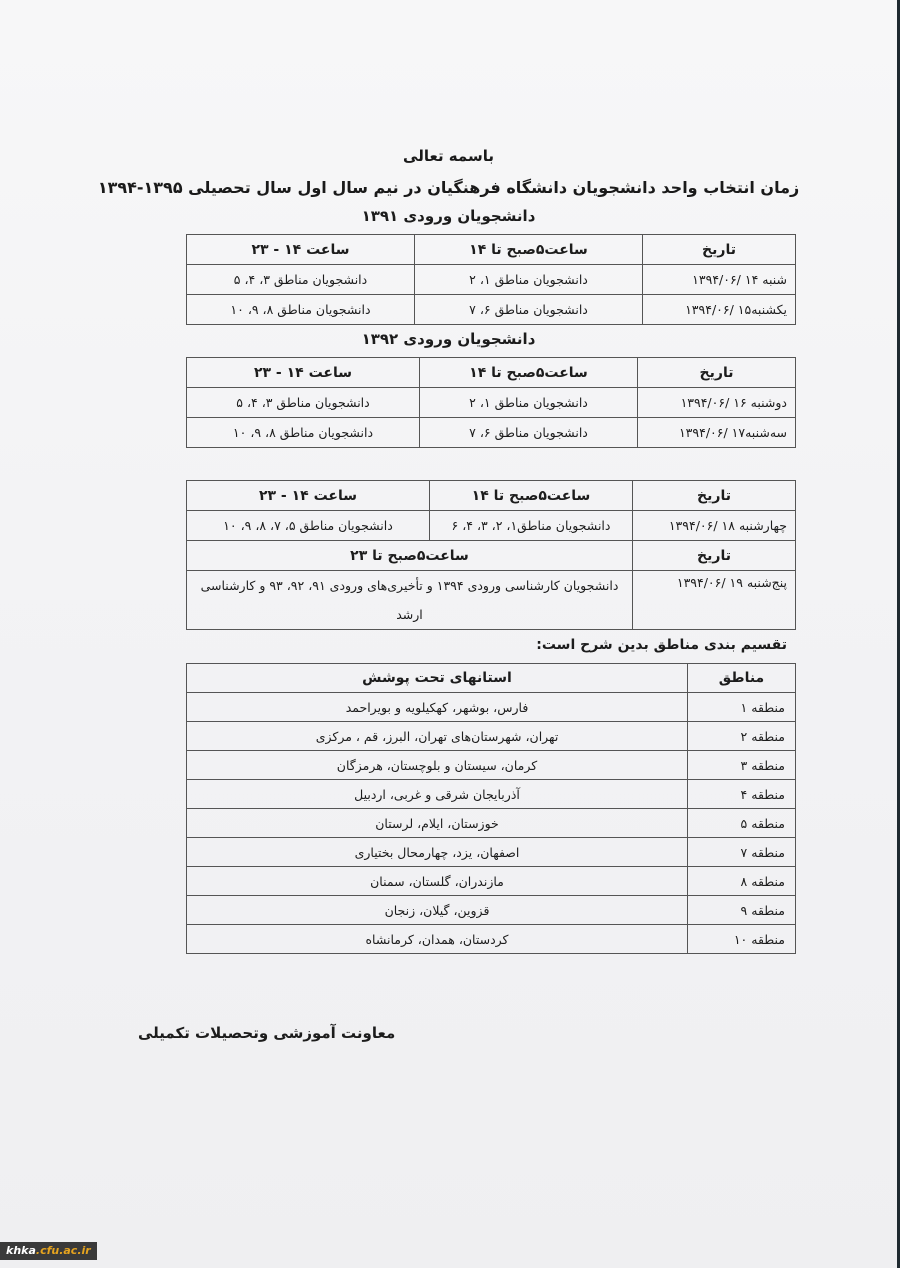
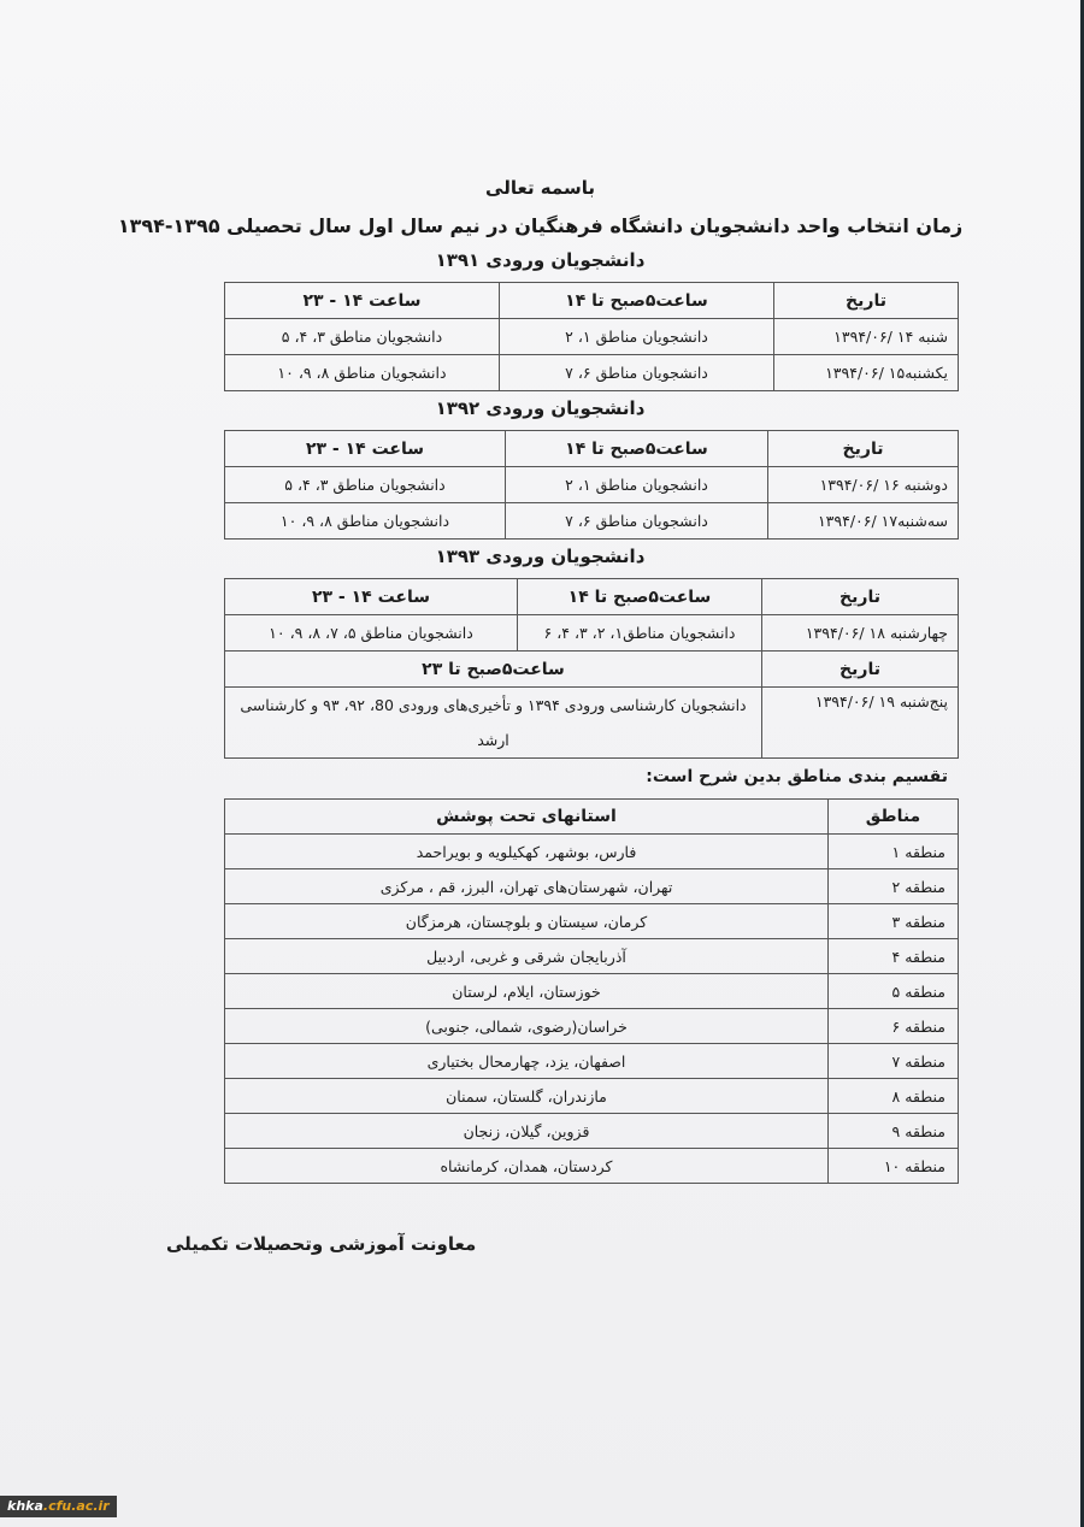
  باسمه تعالی
  زمان انتخاب واحد دانشجویان دانشگاه فرهنگیان در نیم سال اول سال تحصیلی ۱۳۹۵-۱۳۹۴
  دانشجویان ورودی ۱۳۹۱
  تاریخ	ساعت۵صبح تا ۱۴	ساعت ۱۴ - ۲۳
  شنبه ۱۴ /۱۳۹۴/۰۶	دانشجویان مناطق ۱، ۲	دانشجویان مناطق ۳، ۴، ۵
  یکشنبه۱۵ /۱۳۹۴/۰۶	دانشجویان مناطق ۶، ۷	دانشجویان مناطق ۸، ۹، ۱۰
  دانشجویان ورودی ۱۳۹۲
  تاریخ	ساعت۵صبح تا ۱۴	ساعت ۱۴ - ۲۳
  دوشنبه ۱۶ /۱۳۹۴/۰۶	دانشجویان مناطق ۱، ۲	دانشجویان مناطق ۳، ۴، ۵
  سه‌شنبه۱۷ /۱۳۹۴/۰۶	دانشجویان مناطق ۶، ۷	دانشجویان مناطق ۸، ۹، ۱۰
+ دانشجویان ورودی ۱۳۹۳
  تاریخ	ساعت۵صبح تا ۱۴	ساعت ۱۴ - ۲۳
  چهارشنبه ۱۸ /۱۳۹۴/۰۶	دانشجویان مناطق۱، ۲، ۳، ۴، ۶	دانشجویان مناطق ۵، ۷، ۸، ۹، ۱۰
  تاریخ	ساعت۵صبح تا ۲۳
- پنج‌شنبه ۱۹ /۱۳۹۴/۰۶	دانشجویان کارشناسی ورودی ۱۳۹۴ و تأخیری‌های ورودی ۹۱، ۹۲، ۹۳ و کارشناسی ارشد
+ پنج‌شنبه ۱۹ /۱۳۹۴/۰۶	دانشجویان کارشناسی ورودی ۱۳۹۴ و تأخیری‌های ورودی 80، ۹۲، ۹۳ و کارشناسی ارشد
  تقسیم بندی مناطق بدین شرح است:
  مناطق	استانهای تحت پوشش
  منطقه ۱	فارس، بوشهر، کهکیلویه و بویراحمد
  منطقه ۲	تهران، شهرستان‌های تهران، البرز، قم ، مرکزی
  منطقه ۳	کرمان، سیستان و بلوچستان، هرمزگان
  منطقه ۴	آذربایجان شرقی و غربی، اردبیل
  منطقه ۵	خوزستان، ایلام، لرستان
+ منطقه ۶	خراسان(رضوی، شمالی، جنوبی)
  منطقه ۷	اصفهان، یزد، چهارمحال بختیاری
  منطقه ۸	مازندران، گلستان، سمنان
  منطقه ۹	قزوین، گیلان، زنجان
  منطقه ۱۰	کردستان، همدان، کرمانشاه
  معاونت آموزشی وتحصیلات تکمیلی
  khka.cfu.ac.ir
